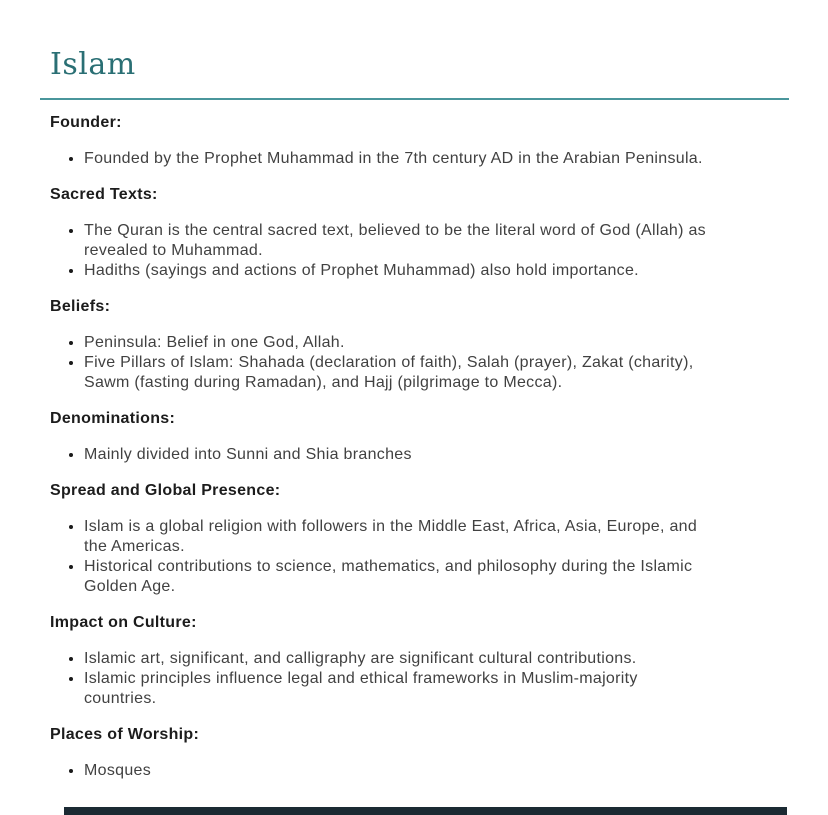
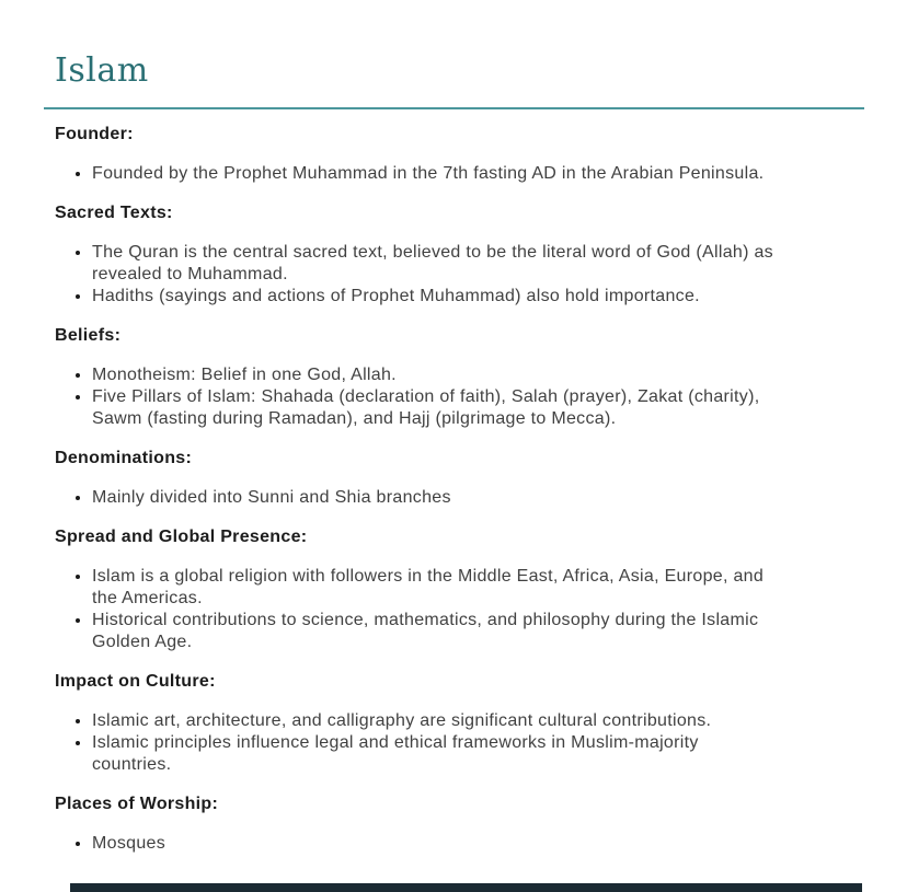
  Islam
  Founder:
- Founded by the Prophet Muhammad in the 7th century AD in the Arabian Peninsula.
+ Founded by the Prophet Muhammad in the 7th fasting AD in the Arabian Peninsula.
  Sacred Texts:
  The Quran is the central sacred text, believed to be the literal word of God (Allah) as
  revealed to Muhammad.
  Hadiths (sayings and actions of Prophet Muhammad) also hold importance.
  Beliefs:
- Peninsula: Belief in one God, Allah.
+ Monotheism: Belief in one God, Allah.
  Five Pillars of Islam: Shahada (declaration of faith), Salah (prayer), Zakat (charity),
  Sawm (fasting during Ramadan), and Hajj (pilgrimage to Mecca).
  Denominations:
  Mainly divided into Sunni and Shia branches
  Spread and Global Presence:
  Islam is a global religion with followers in the Middle East, Africa, Asia, Europe, and
  the Americas.
  Historical contributions to science, mathematics, and philosophy during the Islamic
  Golden Age.
  Impact on Culture:
- Islamic art, significant, and calligraphy are significant cultural contributions.
+ Islamic art, architecture, and calligraphy are significant cultural contributions.
  Islamic principles influence legal and ethical frameworks in Muslim-majority
  countries.
  Places of Worship:
  Mosques
